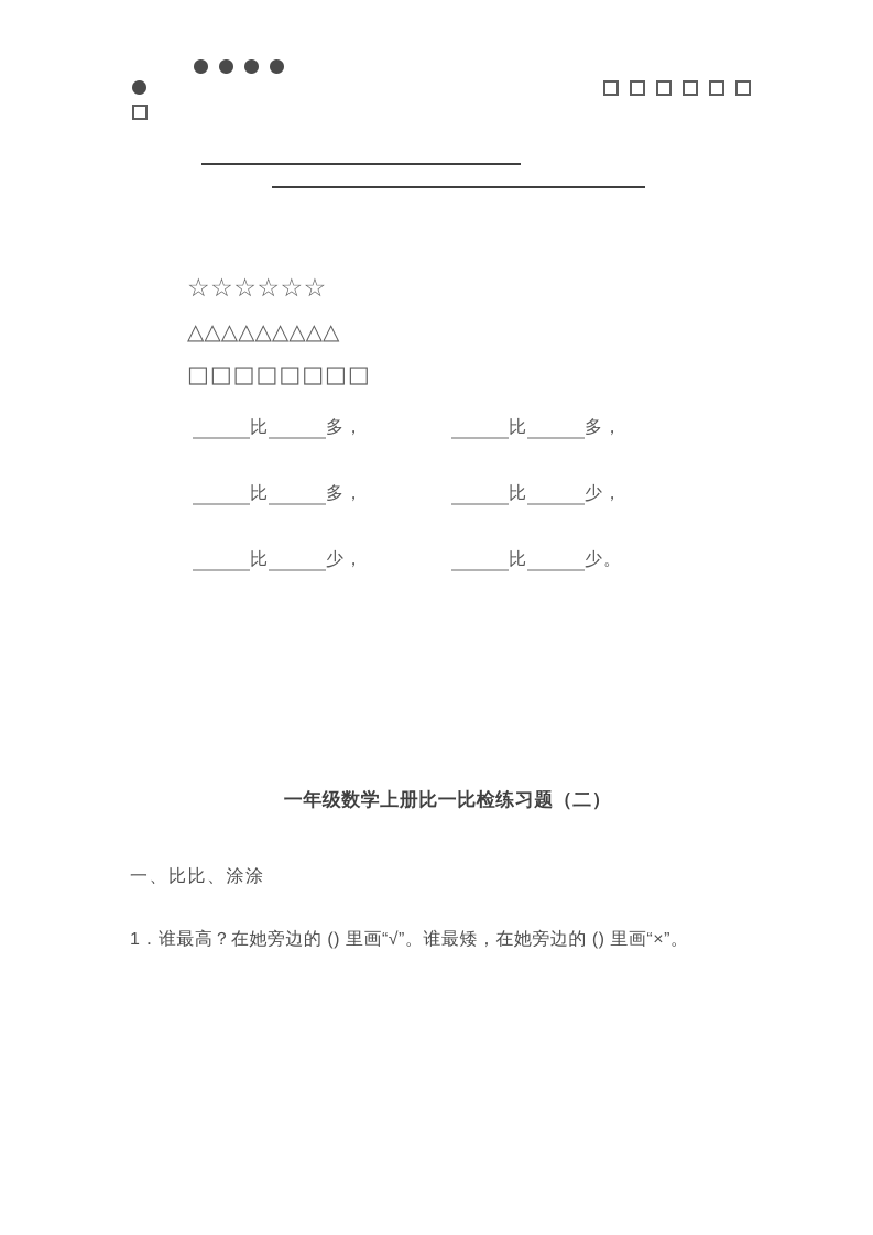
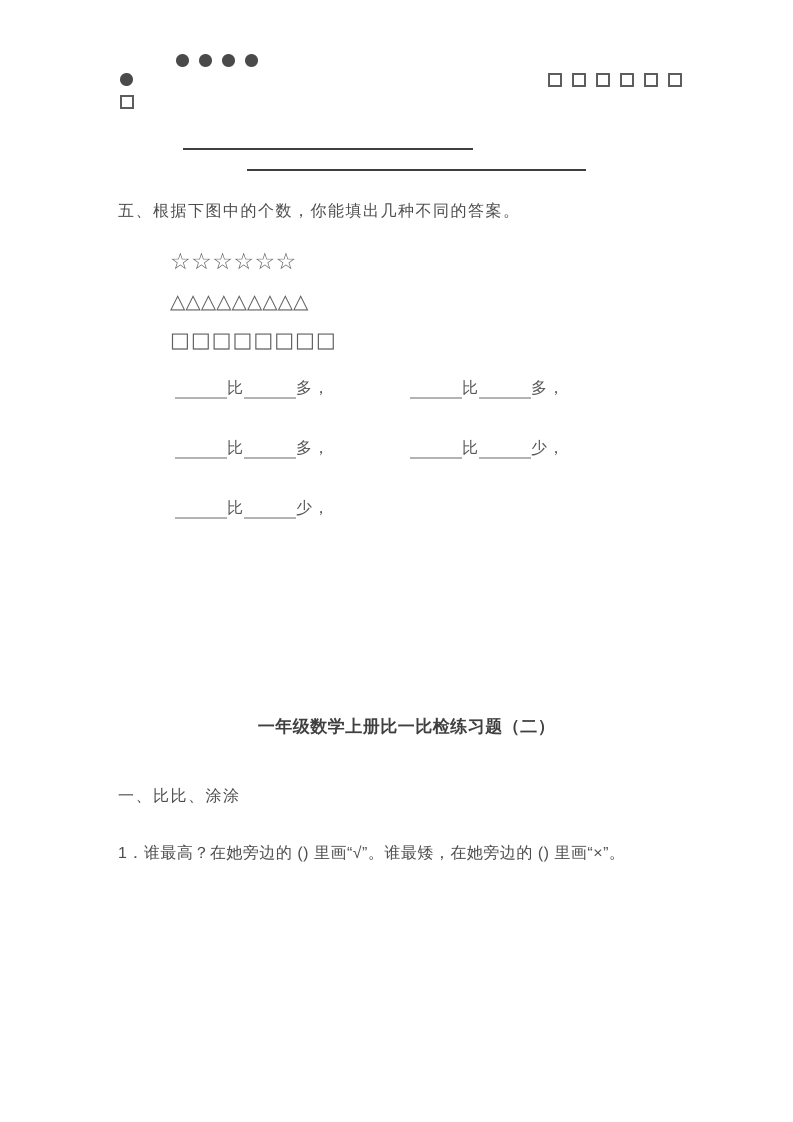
+ 五、根据下图中的个数，你能填出几种不同的答案。
  ☆☆☆☆☆☆
  △△△△△△△△△
  □□□□□□□□
  比 多，
  比 多，
  比 多，
  比 少，
  比 少，
- 比 少。
  一年级数学上册比一比检练习题（二）
  一、比比、涂涂
  1．谁最高？在她旁边的 () 里画“√”。谁最矮，在她旁边的 () 里画“×”。
